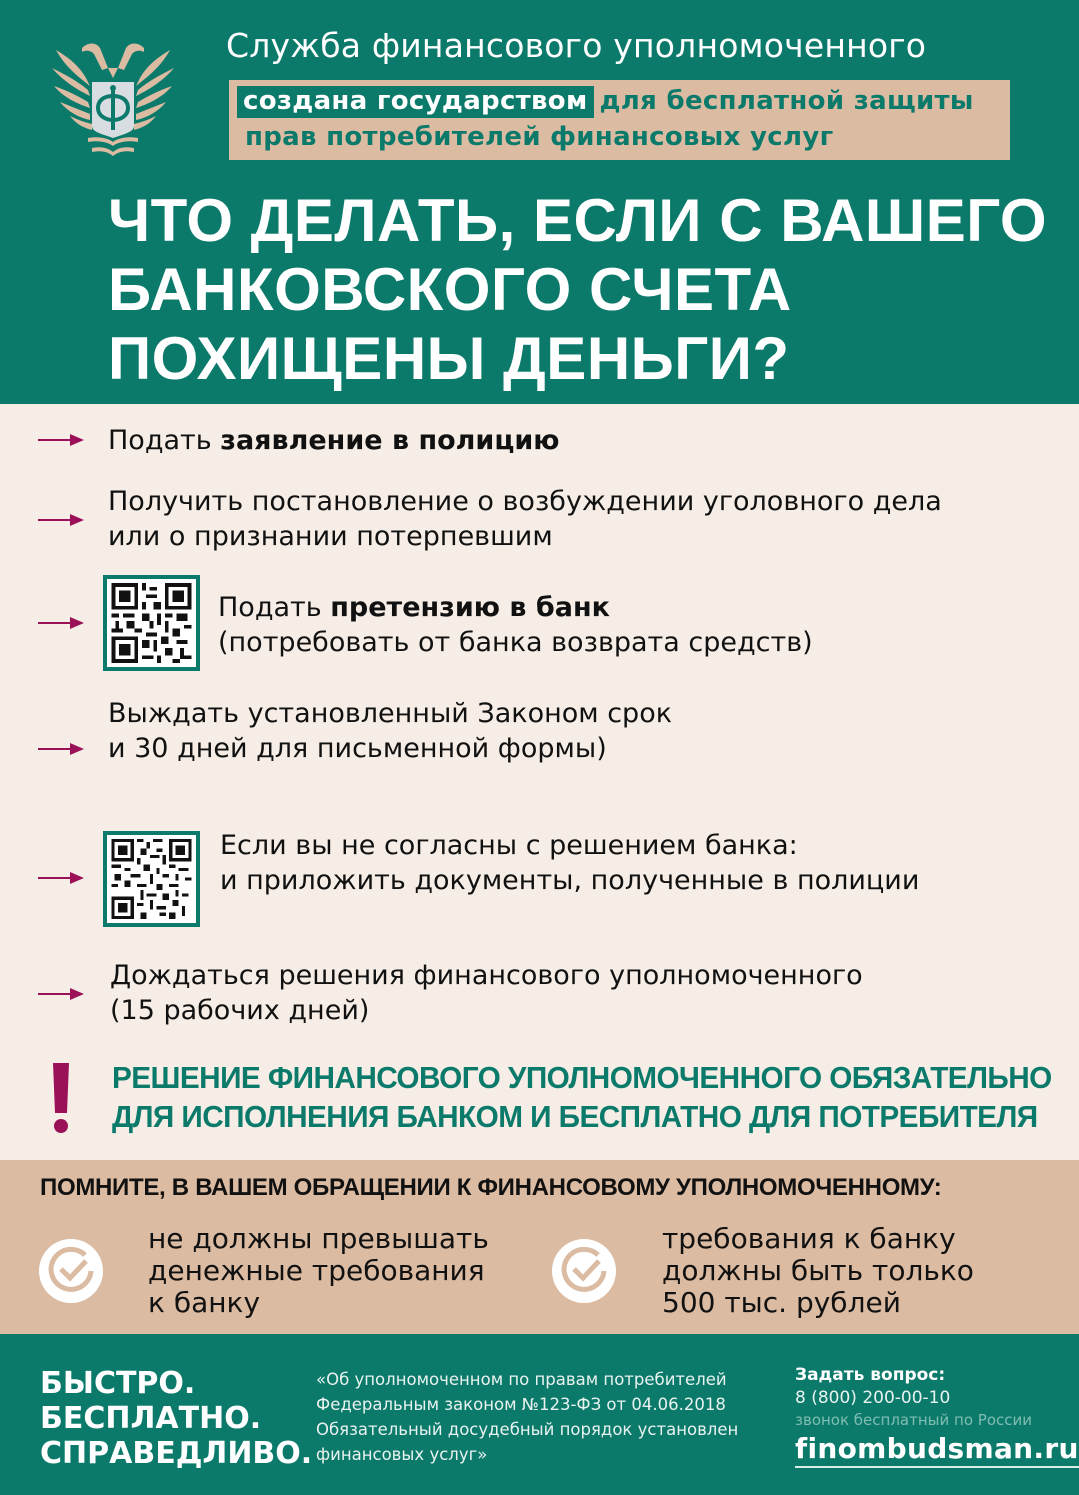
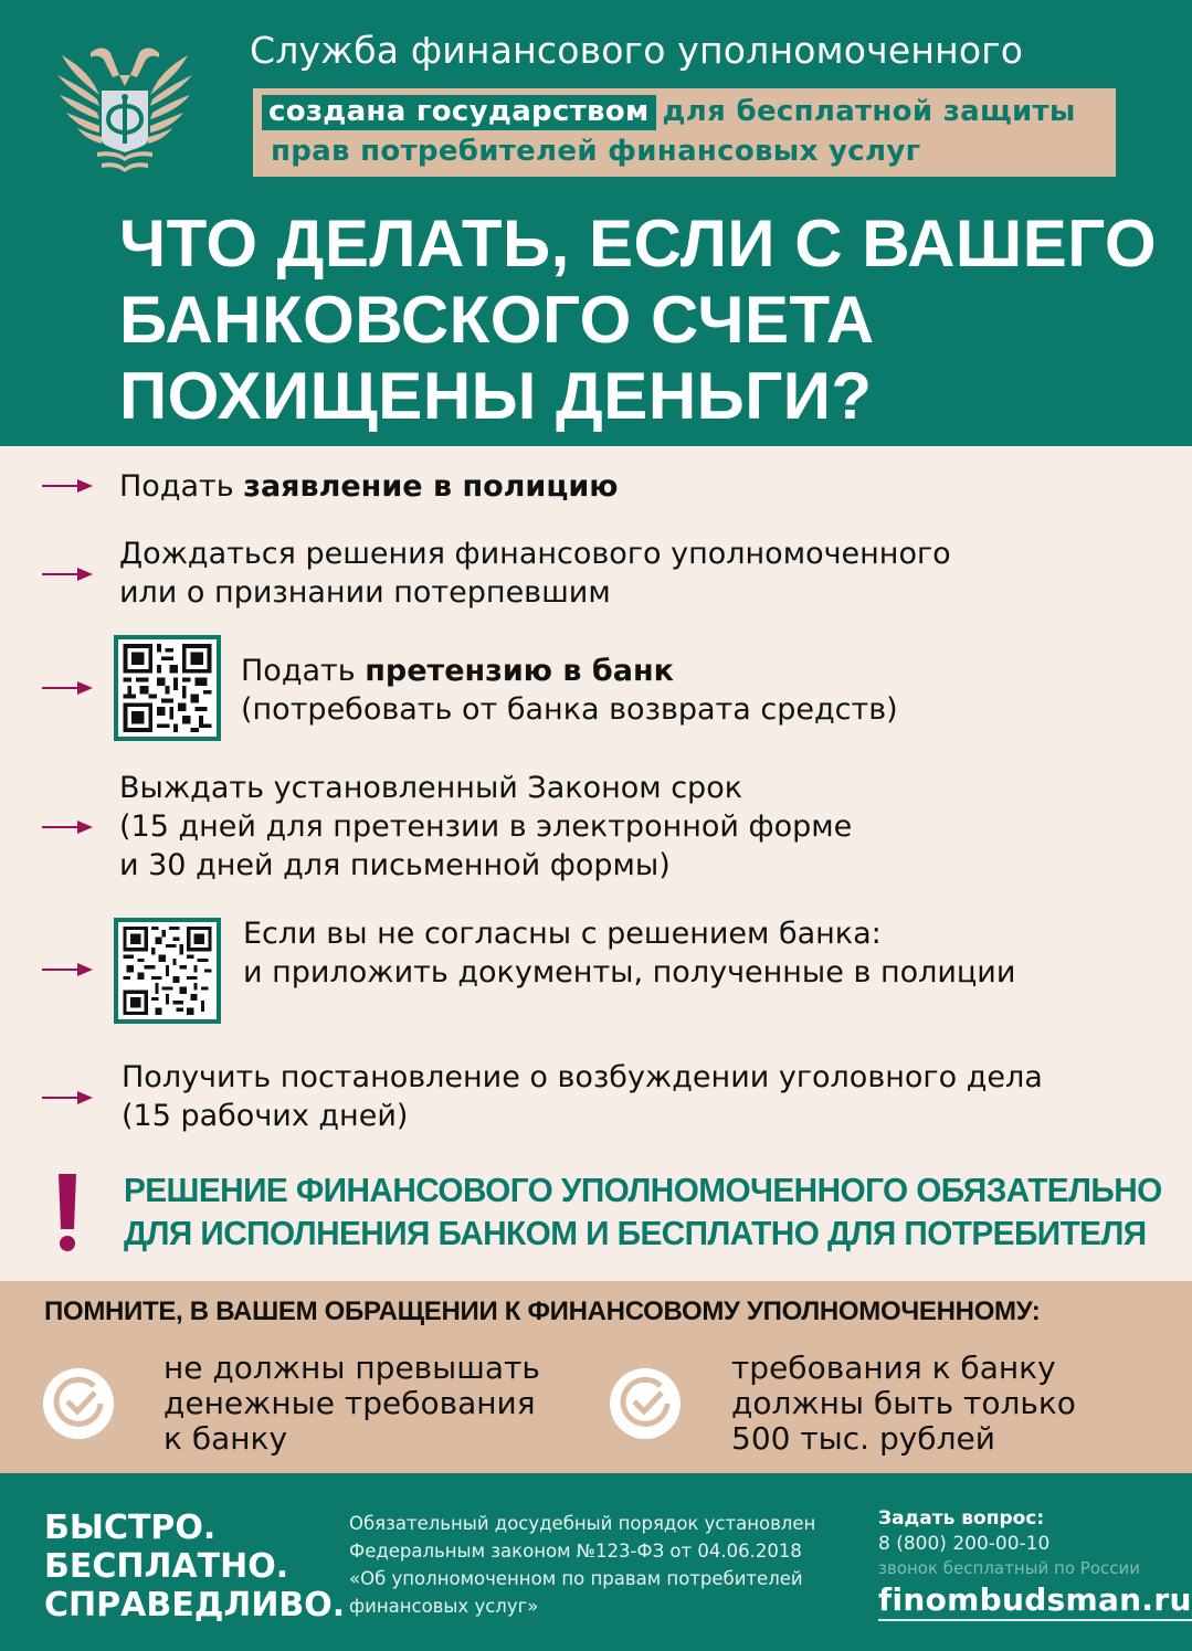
  Служба финансового уполномоченного
  создана государством для бесплатной защиты
  прав потребителей финансовых услуг
  ЧТО ДЕЛАТЬ, ЕСЛИ С ВАШЕГО
  БАНКОВСКОГО СЧЕТА
  ПОХИЩЕНЫ ДЕНЬГИ?
  Подать заявление в полицию
- Получить постановление о возбуждении уголовного дела
+ Дождаться решения финансового уполномоченного
  или о признании потерпевшим
  Подать претензию в банк
  (потребовать от банка возврата средств)
  Выждать установленный Законом срок
+ (15 дней для претензии в электронной форме
  и 30 дней для письменной формы)
  Если вы не согласны с решением банка:
  и приложить документы, полученные в полиции
- Дождаться решения финансового уполномоченного
+ Получить постановление о возбуждении уголовного дела
  (15 рабочих дней)
  РЕШЕНИЕ ФИНАНСОВОГО УПОЛНОМОЧЕННОГО ОБЯЗАТЕЛЬНО
  ДЛЯ ИСПОЛНЕНИЯ БАНКОМ И БЕСПЛАТНО ДЛЯ ПОТРЕБИТЕЛЯ
  ПОМНИТЕ, В ВАШЕМ ОБРАЩЕНИИ К ФИНАНСОВОМУ УПОЛНОМОЧЕННОМУ:
  не должны превышать
  денежные требования
  к банку
  требования к банку
  должны быть только
  500 тыс. рублей
  БЫСТРО.
  БЕСПЛАТНО.
  СПРАВЕДЛИВО.
- «Об уполномоченном по правам потребителей
+ Обязательный досудебный порядок установлен
  Федеральным законом №123-ФЗ от 04.06.2018
- Обязательный досудебный порядок установлен
+ «Об уполномоченном по правам потребителей
  финансовых услуг»
  Задать вопрос:
  8 (800) 200-00-10
  звонок бесплатный по России
  finombudsman.ru
